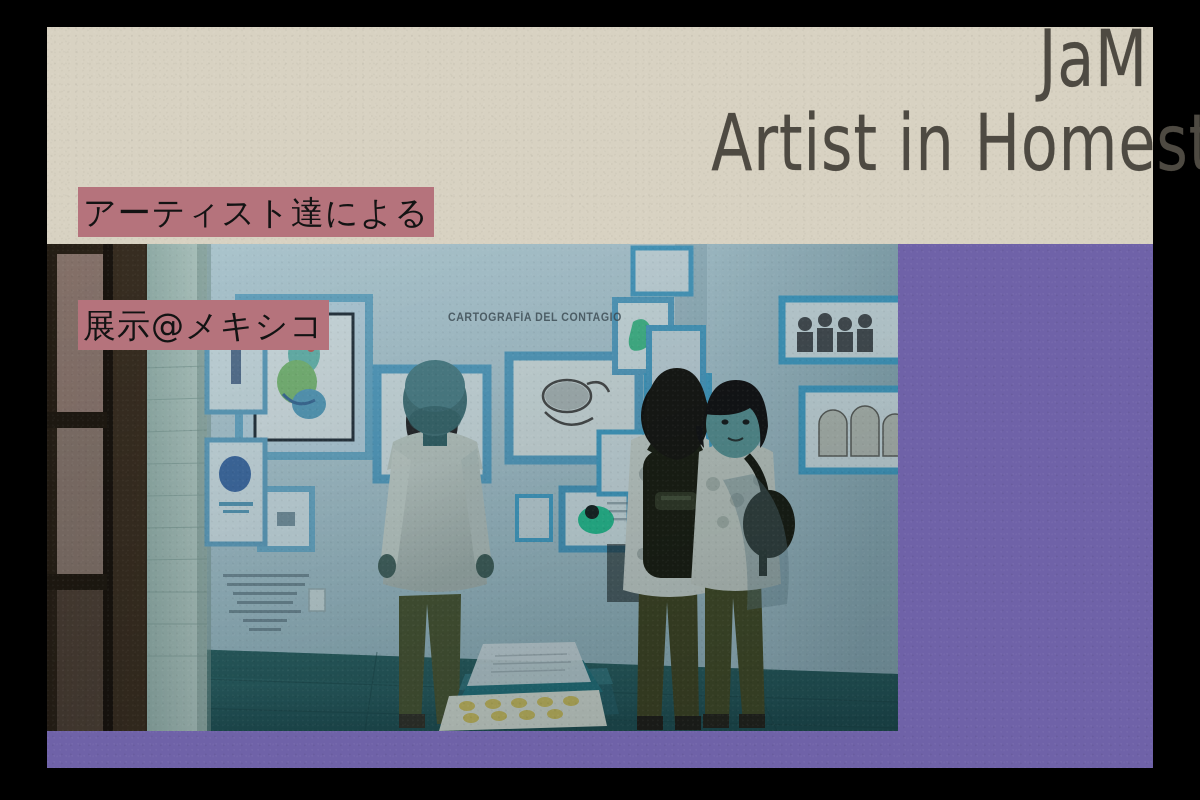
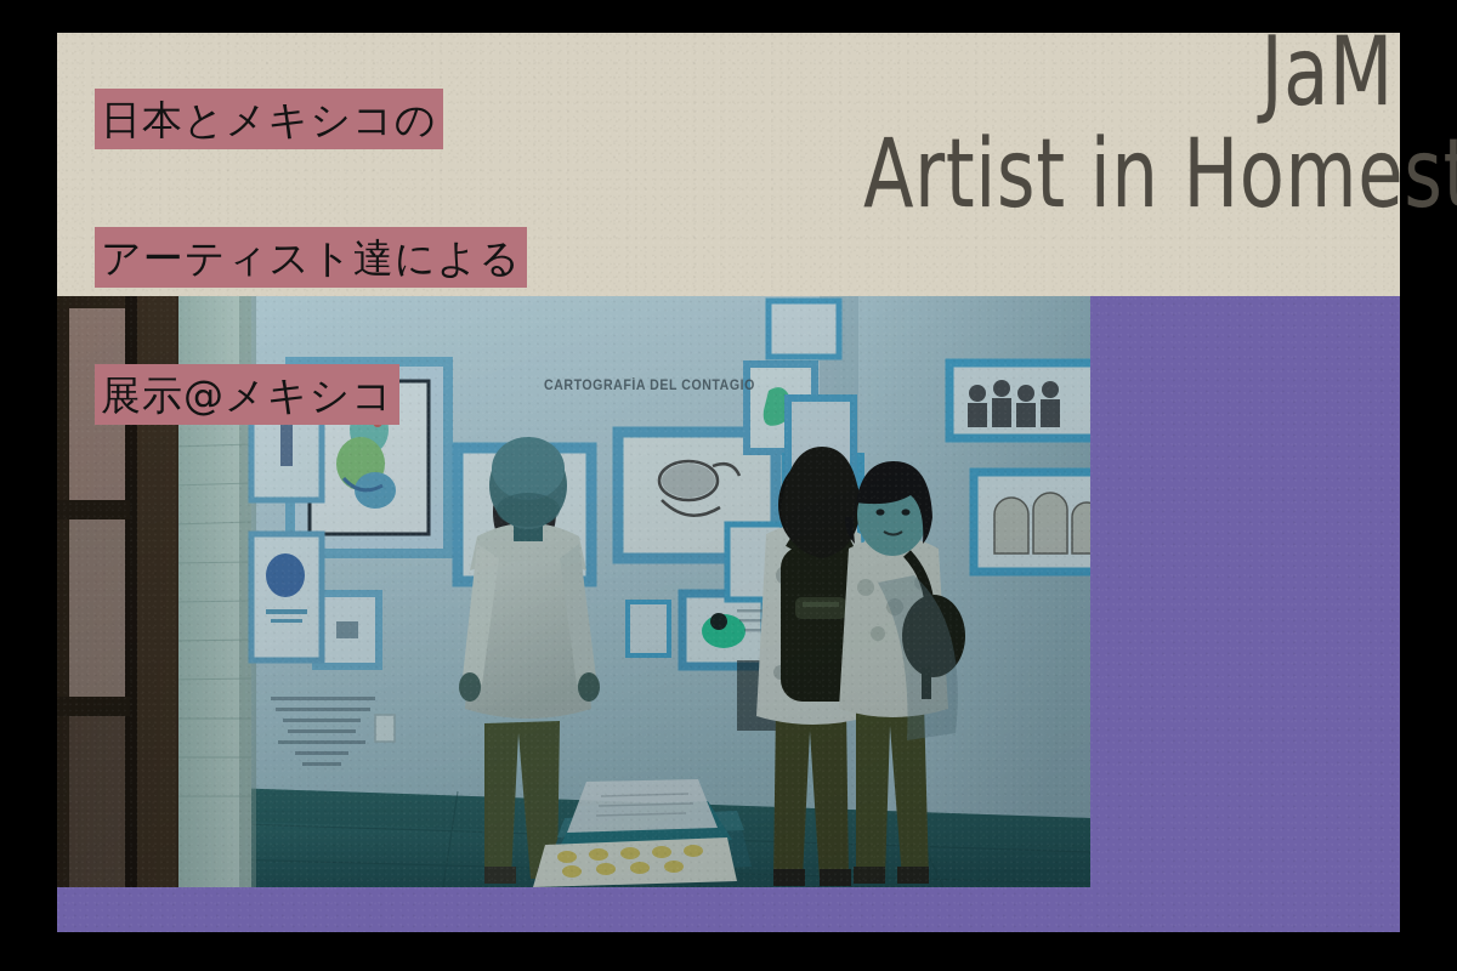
  CARTOGRAFÍA DEL CONTAGIO
  JaM
  Artist in Homes
+ 日本とメキシコの
  アーティスト達による
  展示@メキシコ
